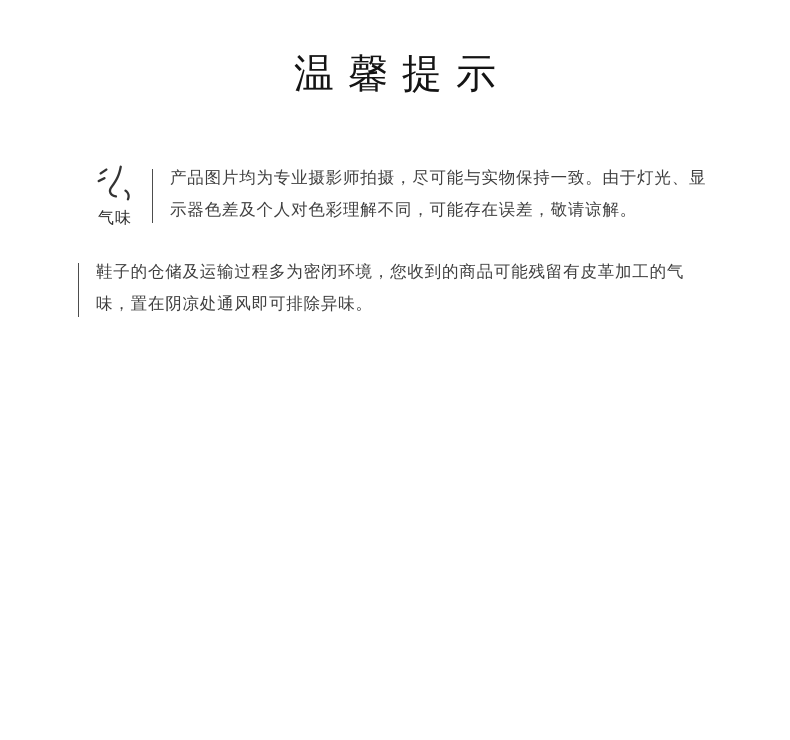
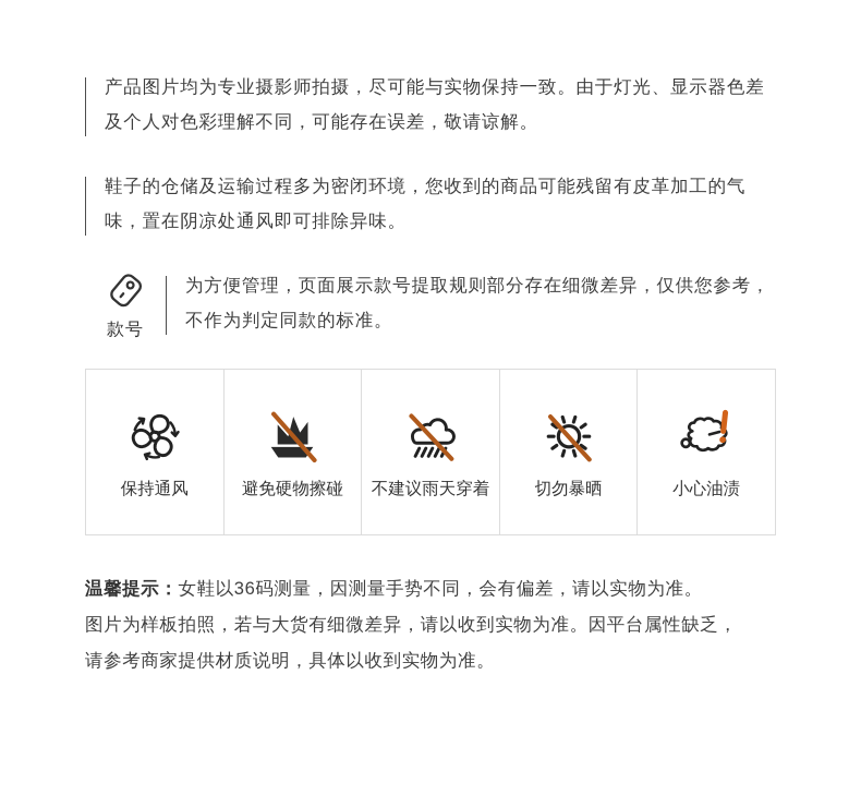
- 温馨提示
- 气味
  产品图片均为专业摄影师拍摄，尽可能与实物保持一致。由于灯光、显示器色差及个人对色彩理解不同，可能存在误差，敬请谅解。
  鞋子的仓储及运输过程多为密闭环境，您收到的商品可能残留有皮革加工的气味，置在阴凉处通风即可排除异味。
+ 款号
+ 为方便管理，页面展示款号提取规则部分存在细微差异，仅供您参考，不作为判定同款的标准。
+ 保持通风
+ 避免硬物擦碰
+ 不建议雨天穿着
+ 切勿暴晒
+ 小心油渍
+ 温馨提示：女鞋以36码测量，因测量手势不同，会有偏差，请以实物为准。
+ 图片为样板拍照，若与大货有细微差异，请以收到实物为准。因平台属性缺乏，
+ 请参考商家提供材质说明，具体以收到实物为准。
